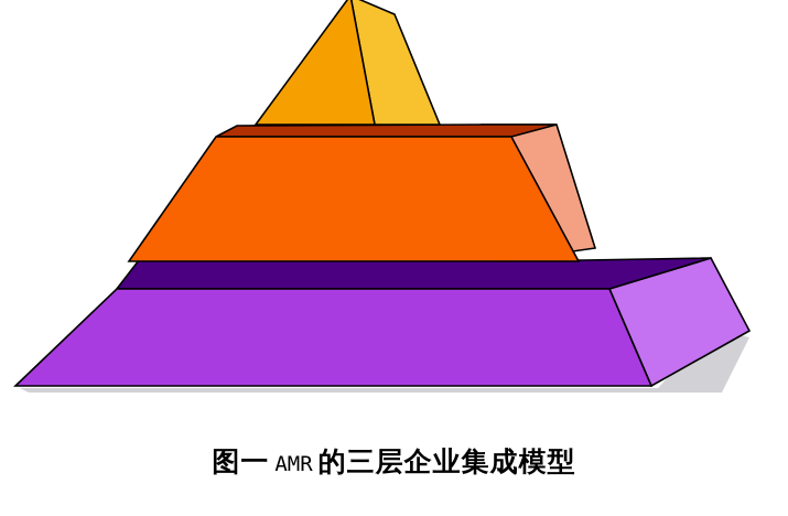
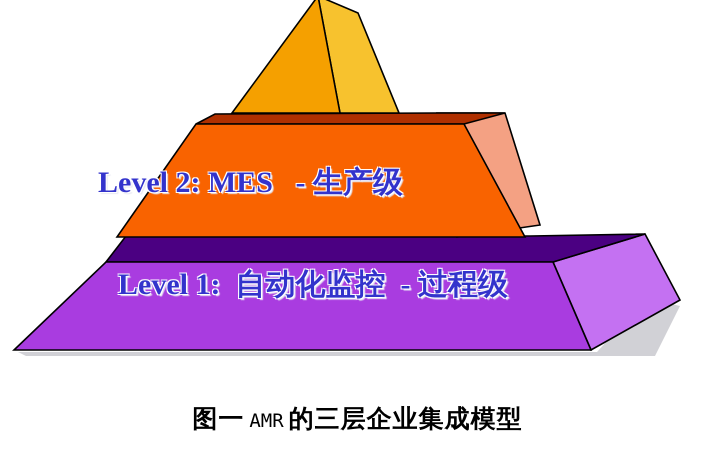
+ Level 2: MES - 生产级
+ Level 1: 自动化监控 - 过程级
  图一 AMR 的三层企业集成模型
